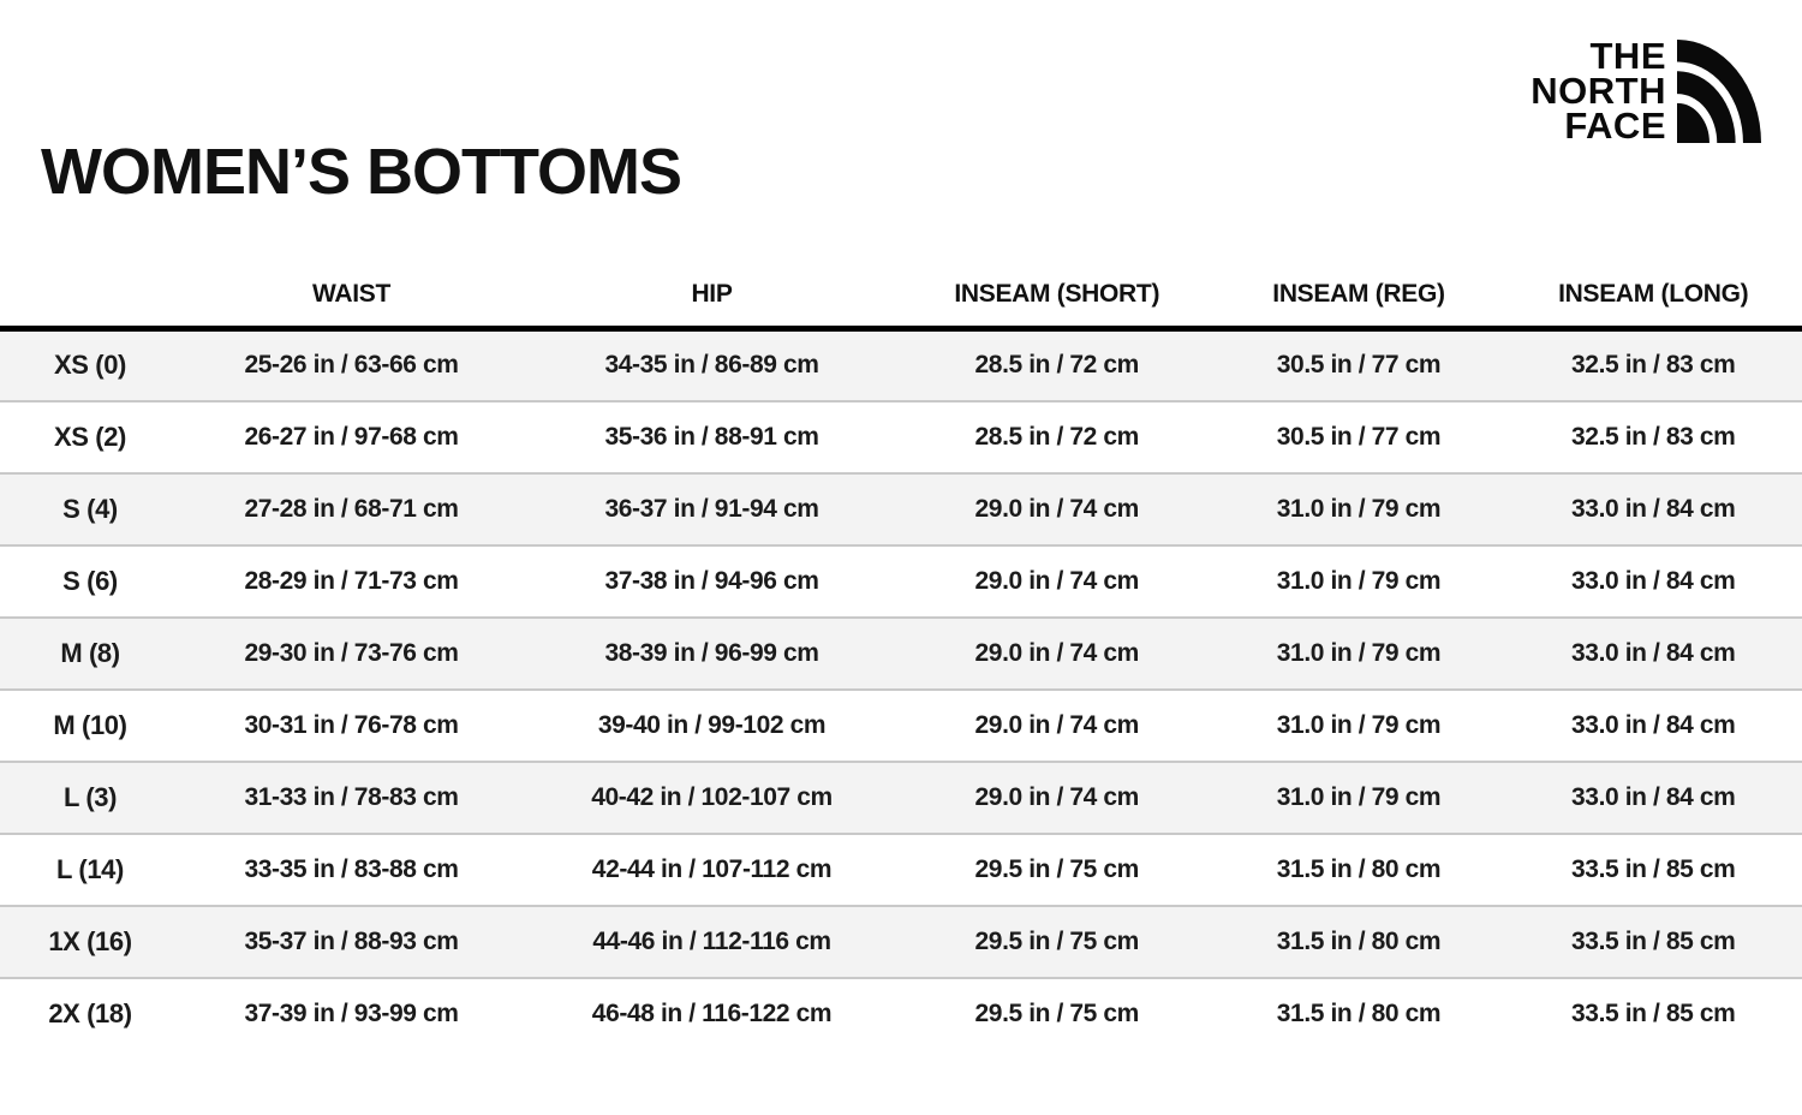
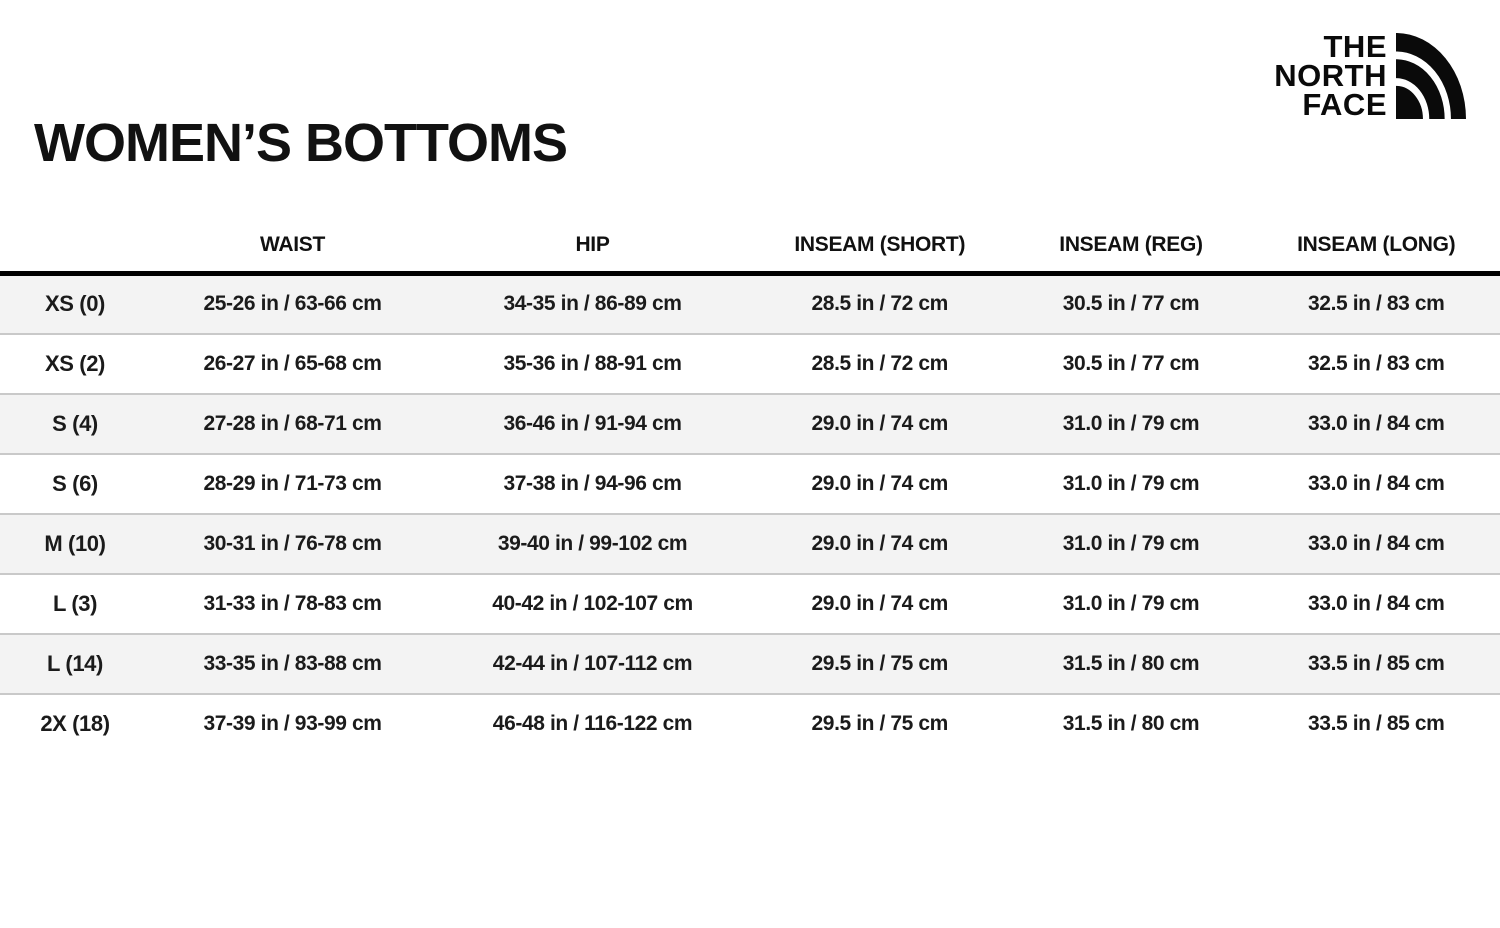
  WOMEN’S BOTTOMS
  THE
  NORTH
  FACE
  	WAIST	HIP	INSEAM (SHORT)	INSEAM (REG)	INSEAM (LONG)
  XS (0)	25-26 in / 63-66 cm	34-35 in / 86-89 cm	28.5 in / 72 cm	30.5 in / 77 cm	32.5 in / 83 cm
- XS (2)	26-27 in / 97-68 cm	35-36 in / 88-91 cm	28.5 in / 72 cm	30.5 in / 77 cm	32.5 in / 83 cm
+ XS (2)	26-27 in / 65-68 cm	35-36 in / 88-91 cm	28.5 in / 72 cm	30.5 in / 77 cm	32.5 in / 83 cm
- S (4)	27-28 in / 68-71 cm	36-37 in / 91-94 cm	29.0 in / 74 cm	31.0 in / 79 cm	33.0 in / 84 cm
+ S (4)	27-28 in / 68-71 cm	36-46 in / 91-94 cm	29.0 in / 74 cm	31.0 in / 79 cm	33.0 in / 84 cm
  S (6)	28-29 in / 71-73 cm	37-38 in / 94-96 cm	29.0 in / 74 cm	31.0 in / 79 cm	33.0 in / 84 cm
- M (8)	29-30 in / 73-76 cm	38-39 in / 96-99 cm	29.0 in / 74 cm	31.0 in / 79 cm	33.0 in / 84 cm
  M (10)	30-31 in / 76-78 cm	39-40 in / 99-102 cm	29.0 in / 74 cm	31.0 in / 79 cm	33.0 in / 84 cm
  L (3)	31-33 in / 78-83 cm	40-42 in / 102-107 cm	29.0 in / 74 cm	31.0 in / 79 cm	33.0 in / 84 cm
  L (14)	33-35 in / 83-88 cm	42-44 in / 107-112 cm	29.5 in / 75 cm	31.5 in / 80 cm	33.5 in / 85 cm
- 1X (16)	35-37 in / 88-93 cm	44-46 in / 112-116 cm	29.5 in / 75 cm	31.5 in / 80 cm	33.5 in / 85 cm
  2X (18)	37-39 in / 93-99 cm	46-48 in / 116-122 cm	29.5 in / 75 cm	31.5 in / 80 cm	33.5 in / 85 cm
